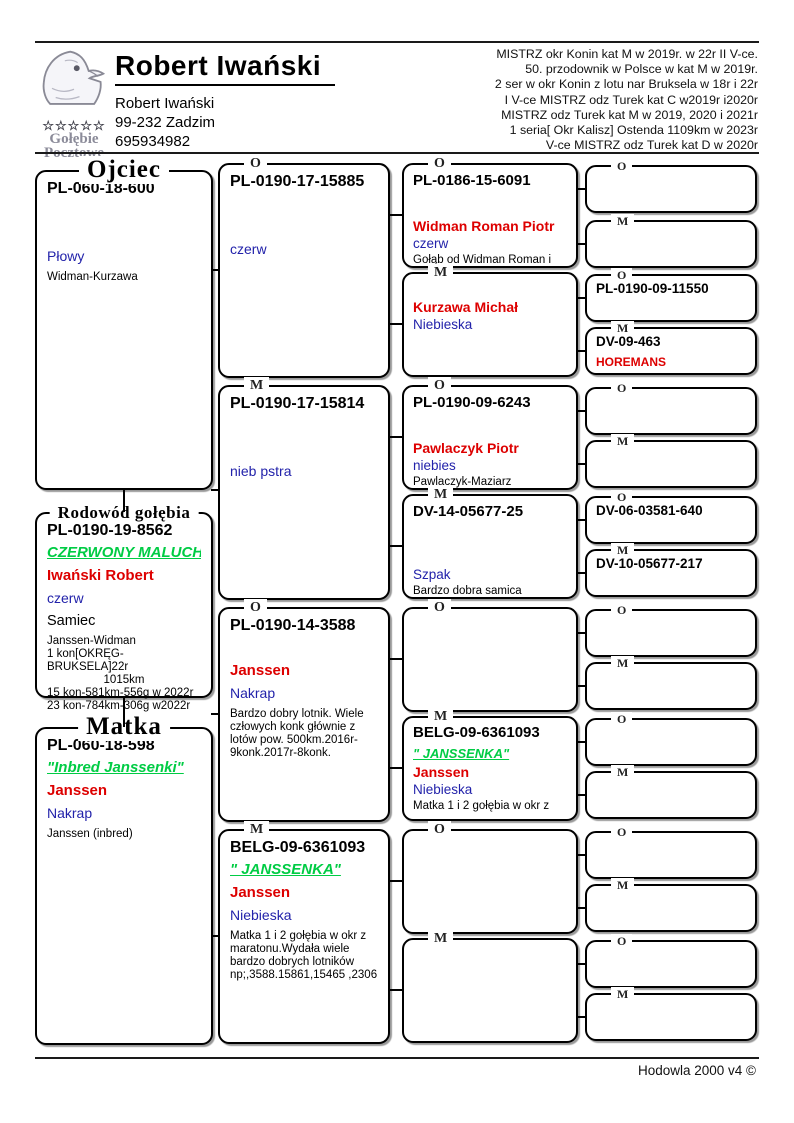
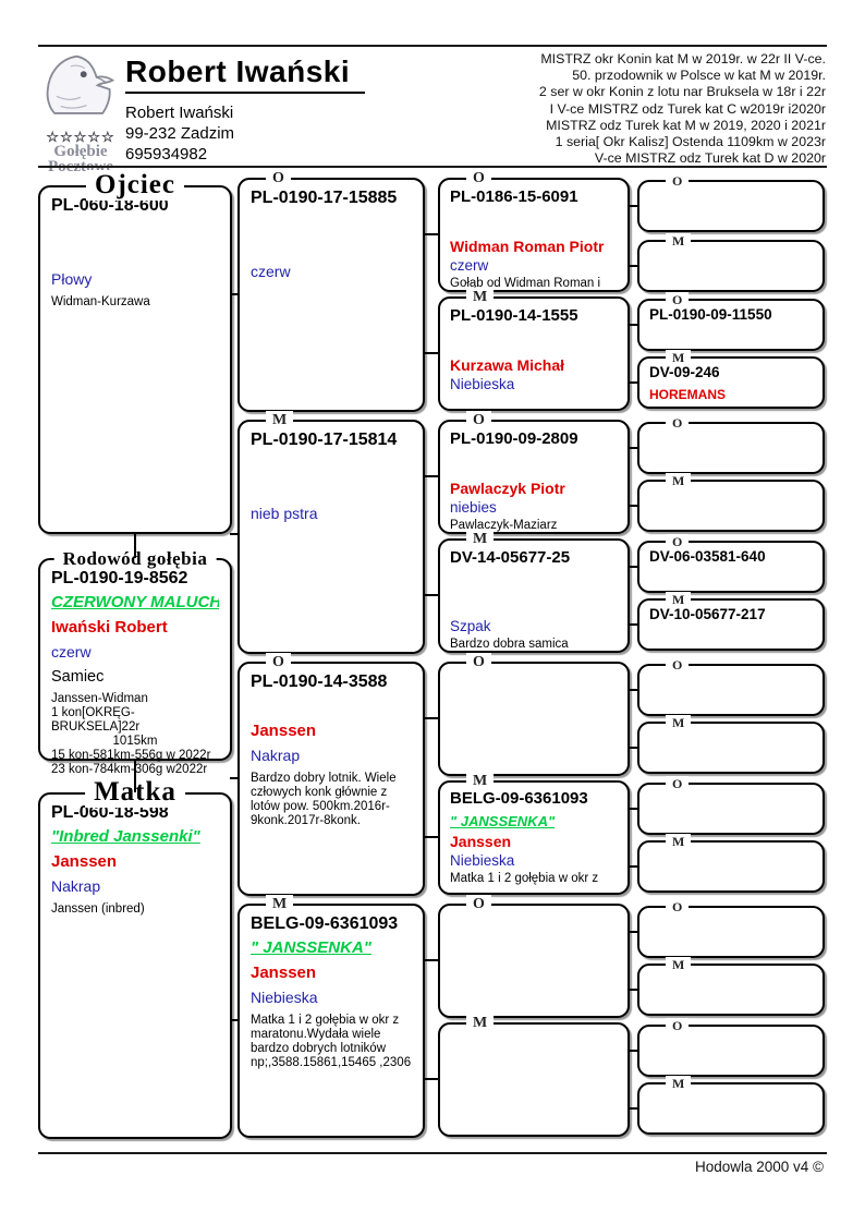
  ☆☆☆☆☆
  Gołębie
  Robert Iwański
  Robert Iwański
  99-232 Zadzim
  695934982
  MISTRZ okr Konin kat M w 2019r. w 22r II V-ce.
  50. przodownik w Polsce w kat M w 2019r.
  2 ser w okr Konin z lotu nar Bruksela w 18r i 22r
  I V-ce MISTRZ odz Turek kat C w2019r i2020r
  MISTRZ odz Turek kat M w 2019, 2020 i 2021r
  1 seria[ Okr Kalisz] Ostenda 1109km w 2023r
  V-ce MISTRZ odz Turek kat D w 2020r
  Ojciec
  PL-060-18-600
  Płowy
  Widman-Kurzawa
  Rodowód gołębia
  PL-0190-19-8562
  CZERWONY MALUCH
  Iwański Robert
  czerw
  Samiec
  Janssen-Widman
  1 kon[OKRĘG-BRUKSELA]22r
  1015km
  15 kon-581km-556g w 2022r
  23 kon-784km-306g w2022r
  Matka
  PL-060-18-598
  "Inbred Janssenki"
  Janssen
  Nakrap
  Janssen (inbred)
  O
  PL-0190-17-15885
  czerw
  M
  PL-0190-17-15814
  nieb pstra
  O
  PL-0190-14-3588
  Janssen
  Nakrap
  Bardzo dobry lotnik. Wiele człowych konk głównie z lotów pow. 500km.2016r-9konk.2017r-8konk.
  M
  BELG-09-6361093
  " JANSSENKA"
  Janssen
  Niebieska
  Matka 1 i 2 gołębia w okr z maratonu.Wydała wiele bardzo dobrych lotników np;,3588.15861,15465 ,2306
  O
  PL-0186-15-6091
  Widman Roman Piotr
  czerw
  Gołąb od Widman Roman i
  M
+ PL-0190-14-1555
  Kurzawa Michał
  Niebieska
  O
- PL-0190-09-6243
+ PL-0190-09-2809
  Pawlaczyk Piotr
  niebies
  Pawlaczyk-Maziarz
  M
  DV-14-05677-25
  Szpak
  Bardzo dobra samica
  O
  M
  BELG-09-6361093
  " JANSSENKA"
  Janssen
  Niebieska
  Matka 1 i 2 gołębia w okr z
  O
  M
  O
  M
  O
  PL-0190-09-11550
  M
- DV-09-463
+ DV-09-246
  HOREMANS
  O
  M
  O
  DV-06-03581-640
  M
  DV-10-05677-217
  O
  M
  O
  M
  O
  M
  O
  M
  Hodowla 2000 v4 ©
